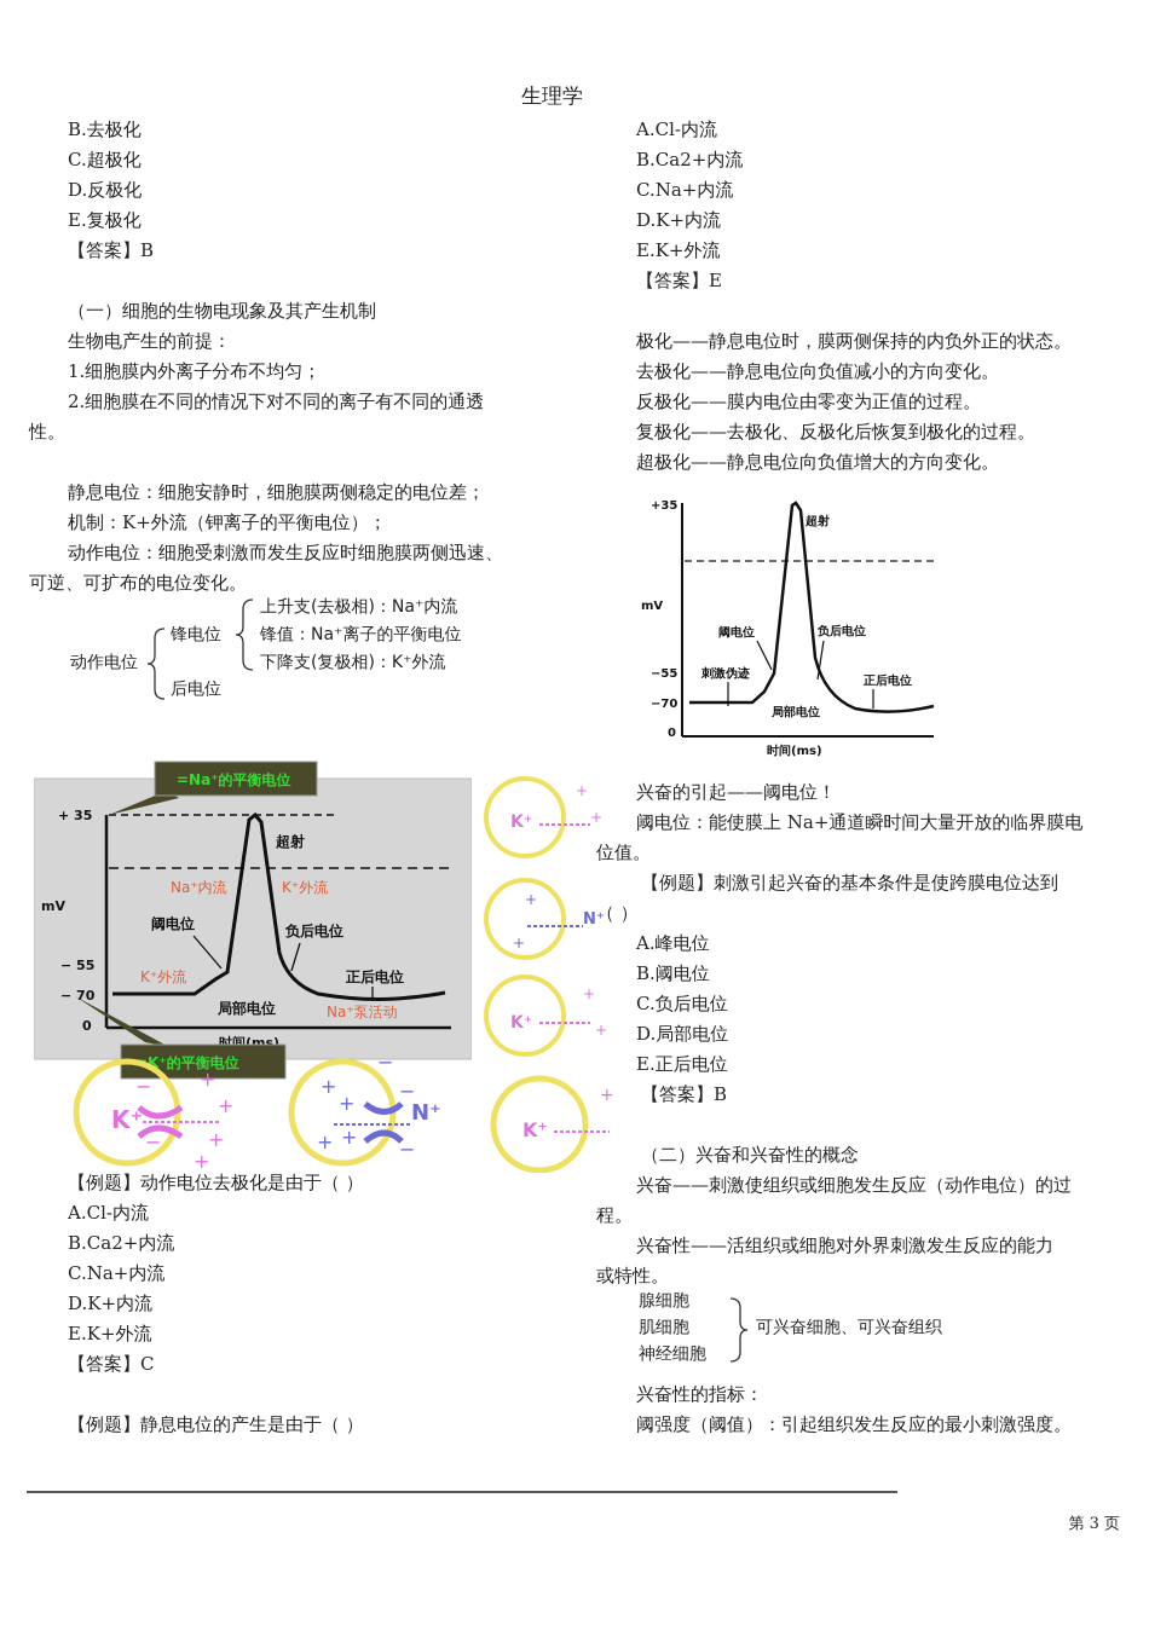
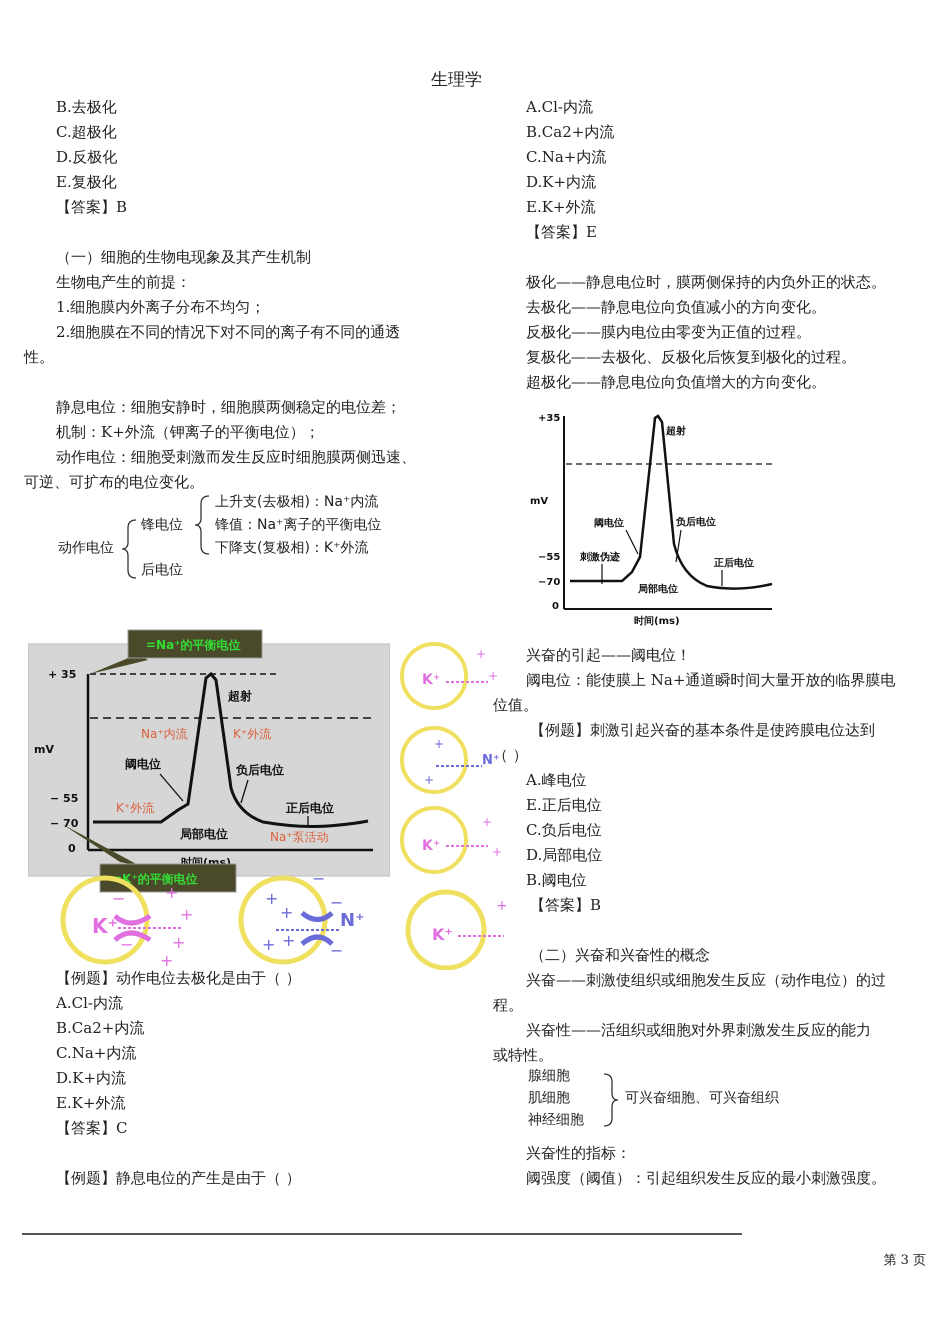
  生理学
  B.去极化
  C.超极化
  D.反极化
  E.复极化
  【答案】B
  （一）细胞的生物电现象及其产生机制
  生物电产生的前提：
  1.细胞膜内外离子分布不均匀；
  2.细胞膜在不同的情况下对不同的离子有不同的通透
  性。
  静息电位：细胞安静时，细胞膜两侧稳定的电位差；
  机制：K+外流（钾离子的平衡电位）；
  动作电位：细胞受刺激而发生反应时细胞膜两侧迅速、
  可逆、可扩布的电位变化。
  动作电位
  锋电位
  后电位
  上升支(去极相)：Na⁺内流
  锋值：Na⁺离子的平衡电位
  下降支(复极相)：K⁺外流
  + 35
  mV
  − 55
  − 70
  0
  超射
  Na⁺内流
  K⁺外流
  阈电位
  负后电位
  K⁺外流
  局部电位
  正后电位
  Na⁺泵活动
  时间(ms)
  =Na⁺的平衡电位
  K⁺的平衡电位
  K⁺
  −
  −
  +
  +
  +
  +
  N⁺
  +
  +
  +
  +
  −
  −
  −
  K⁺
  +
  +
  N⁺
  +
  +
  K⁺
  +
  +
  K⁺
  +
  【例题】动作电位去极化是由于（ ）
  A.Cl-内流
  B.Ca2+内流
  C.Na+内流
  D.K+内流
  E.K+外流
  【答案】C
  【例题】静息电位的产生是由于（ ）
  A.Cl-内流
  B.Ca2+内流
  C.Na+内流
  D.K+内流
  E.K+外流
  【答案】E
  极化——静息电位时，膜两侧保持的内负外正的状态。
  去极化——静息电位向负值减小的方向变化。
  反极化——膜内电位由零变为正值的过程。
  复极化——去极化、反极化后恢复到极化的过程。
  超极化——静息电位向负值增大的方向变化。
  +35
  mV
  −55
  −70
  0
  超射
  阈电位
  负后电位
  刺激伪迹
  局部电位
  正后电位
  时间(ms)
  兴奋的引起——阈电位！
  阈电位：能使膜上 Na+通道瞬时间大量开放的临界膜电
  位值。
  【例题】刺激引起兴奋的基本条件是使跨膜电位达到
  （ ）
  A.峰电位
- B.阈电位
+ E.正后电位
  C.负后电位
  D.局部电位
- E.正后电位
+ B.阈电位
  【答案】B
  （二）兴奋和兴奋性的概念
  兴奋——刺激使组织或细胞发生反应（动作电位）的过
  程。
  兴奋性——活组织或细胞对外界刺激发生反应的能力
  或特性。
  腺细胞
  肌细胞
  神经细胞
  可兴奋细胞、可兴奋组织
  兴奋性的指标：
  阈强度（阈值）：引起组织发生反应的最小刺激强度。
  第 3 页
